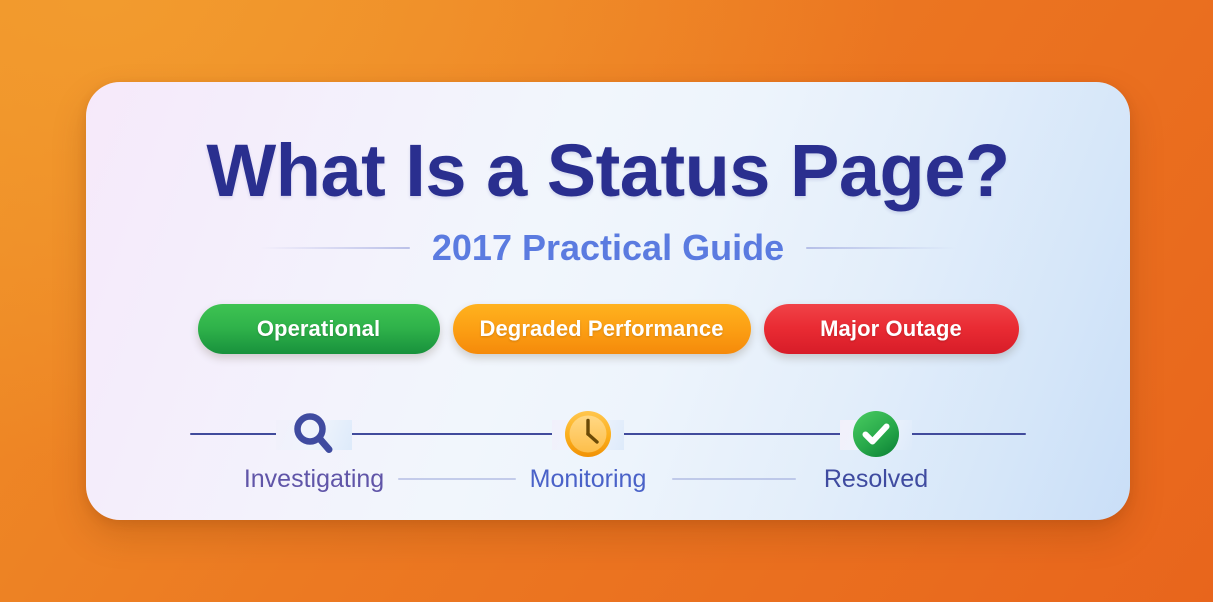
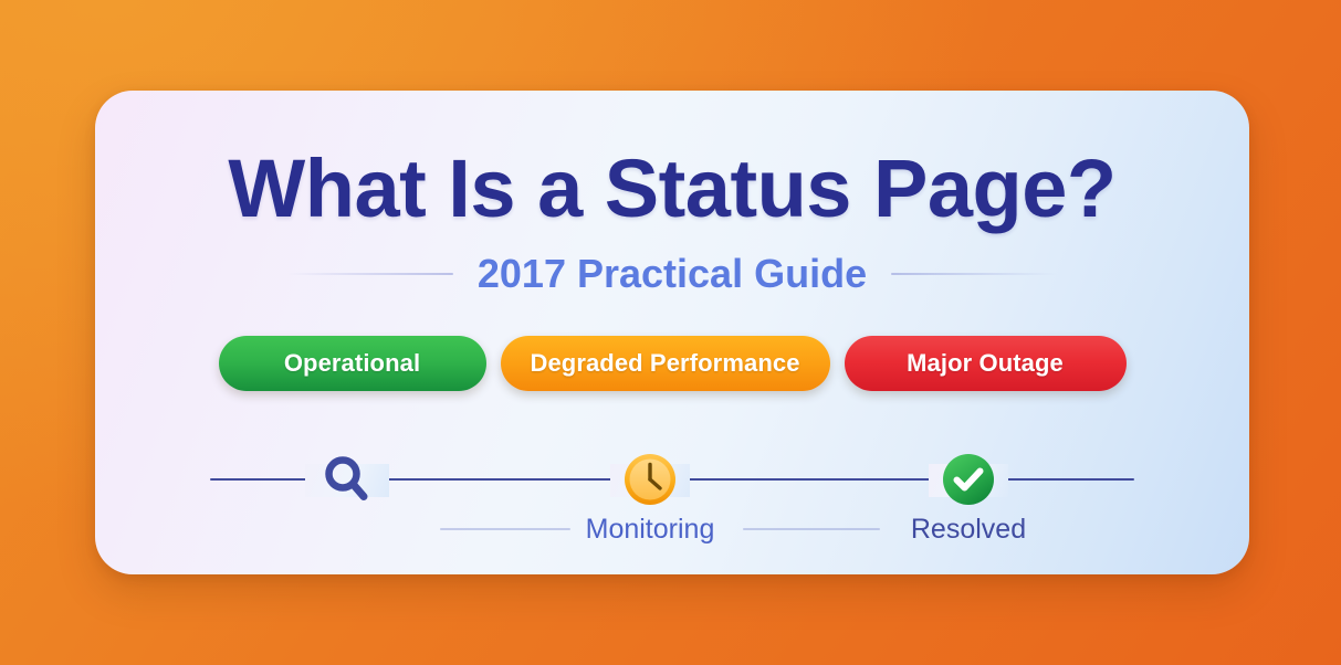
  What Is a Status Page?
  2017 Practical Guide
  Operational
  Degraded Performance
  Major Outage
- Investigating
  Monitoring
  Resolved
